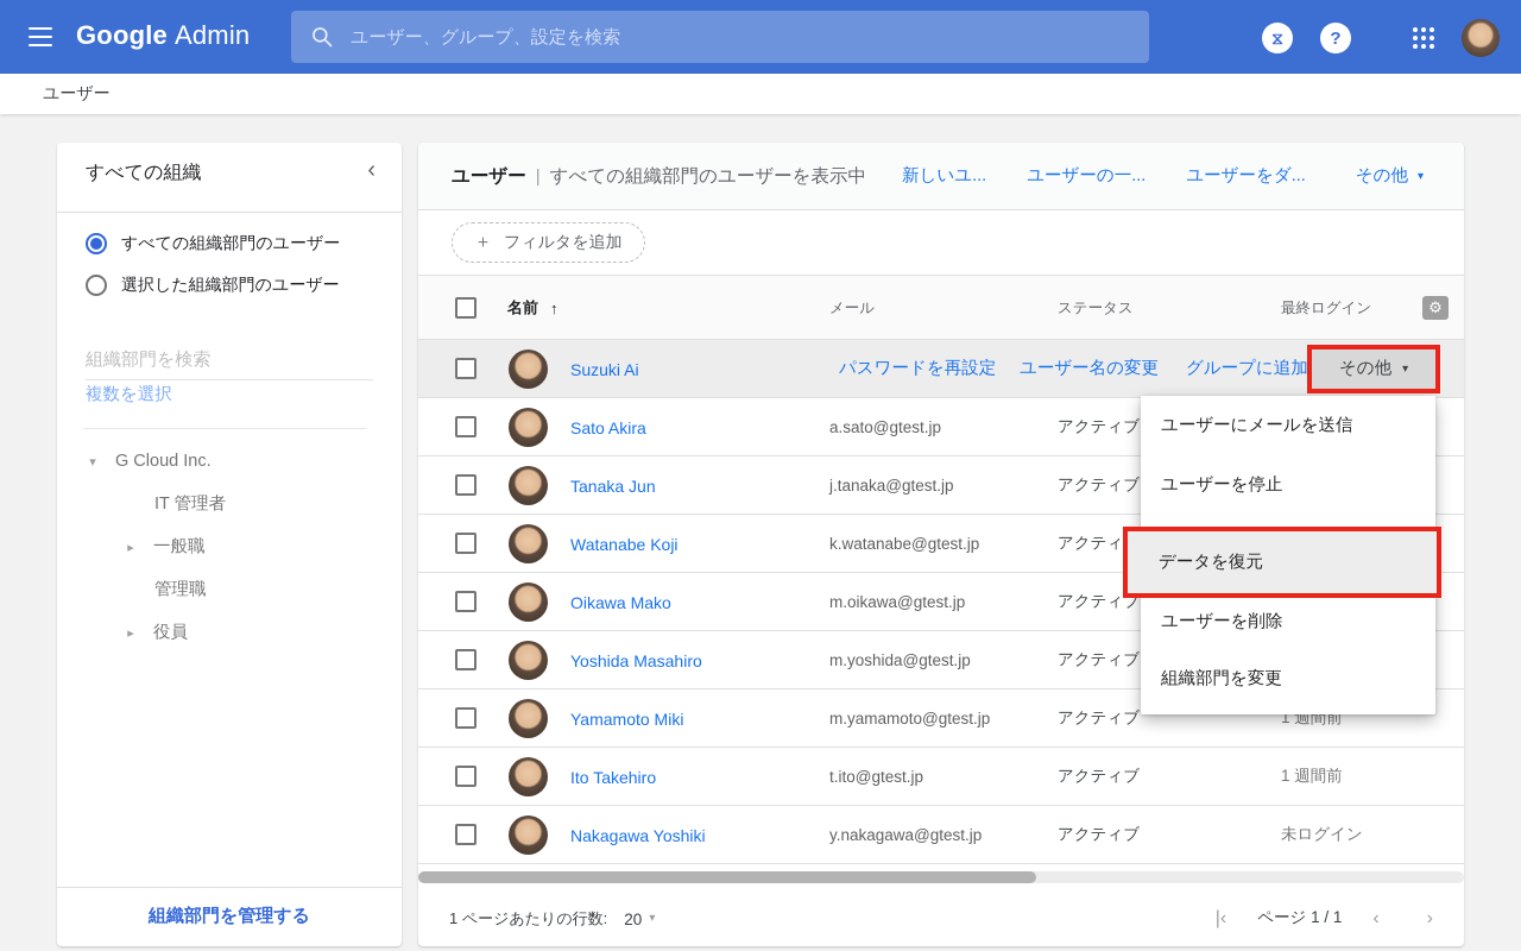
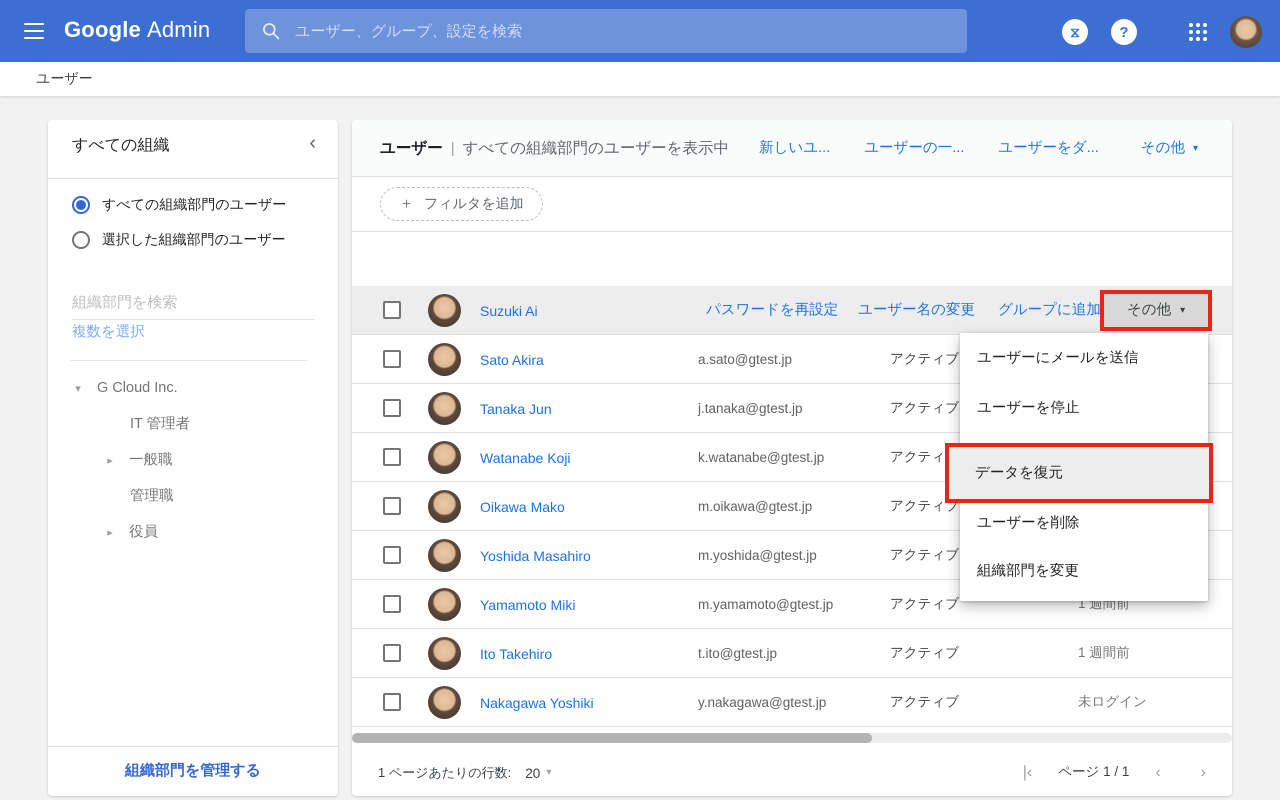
  Google Admin
  ユーザー、グループ、設定を検索
  ⧖
  ?
  ユーザー
  すべての組織
  ‹
  すべての組織部門のユーザー
  選択した組織部門のユーザー
  組織部門を検索
  複数を選択
  ▾
  G Cloud Inc.
  IT 管理者
  ▸
  一般職
  管理職
  ▸
  役員
  組織部門を管理する
  ユーザー
  |
  すべての組織部門のユーザーを表示中
  新しいユ...
  ユーザーの一...
  ユーザーをダ...
  その他
  ▾
  ＋
  フィルタを追加
- 名前
- ↑
- メール
- ステータス
- 最終ログイン
- ⚙
  1 ページあたりの行数:
  20
  ▾
  |‹
  ページ 1 / 1
  ‹
  ›
  Suzuki Ai
  パスワードを再設定
  ユーザー名の変更
  グループに追加
  Sato Akira
  a.sato@gtest.jp
  アクティブ
  Tanaka Jun
  j.tanaka@gtest.jp
  アクティブ
  Watanabe Koji
  k.watanabe@gtest.jp
  アクティ
  Oikawa Mako
  m.oikawa@gtest.jp
  アクティブ
  Yoshida Masahiro
  m.yoshida@gtest.jp
  アクティブ
  Yamamoto Miki
  m.yamamoto@gtest.jp
  アクティブ
  1 週間前
  Ito Takehiro
  t.ito@gtest.jp
  アクティブ
  1 週間前
  Nakagawa Yoshiki
  y.nakagawa@gtest.jp
  アクティブ
  未ログイン
  ユーザーにメールを送信
  ユーザーを停止
  ユーザーを削除
  組織部門を変更
  その他
  ▾
  データを復元
